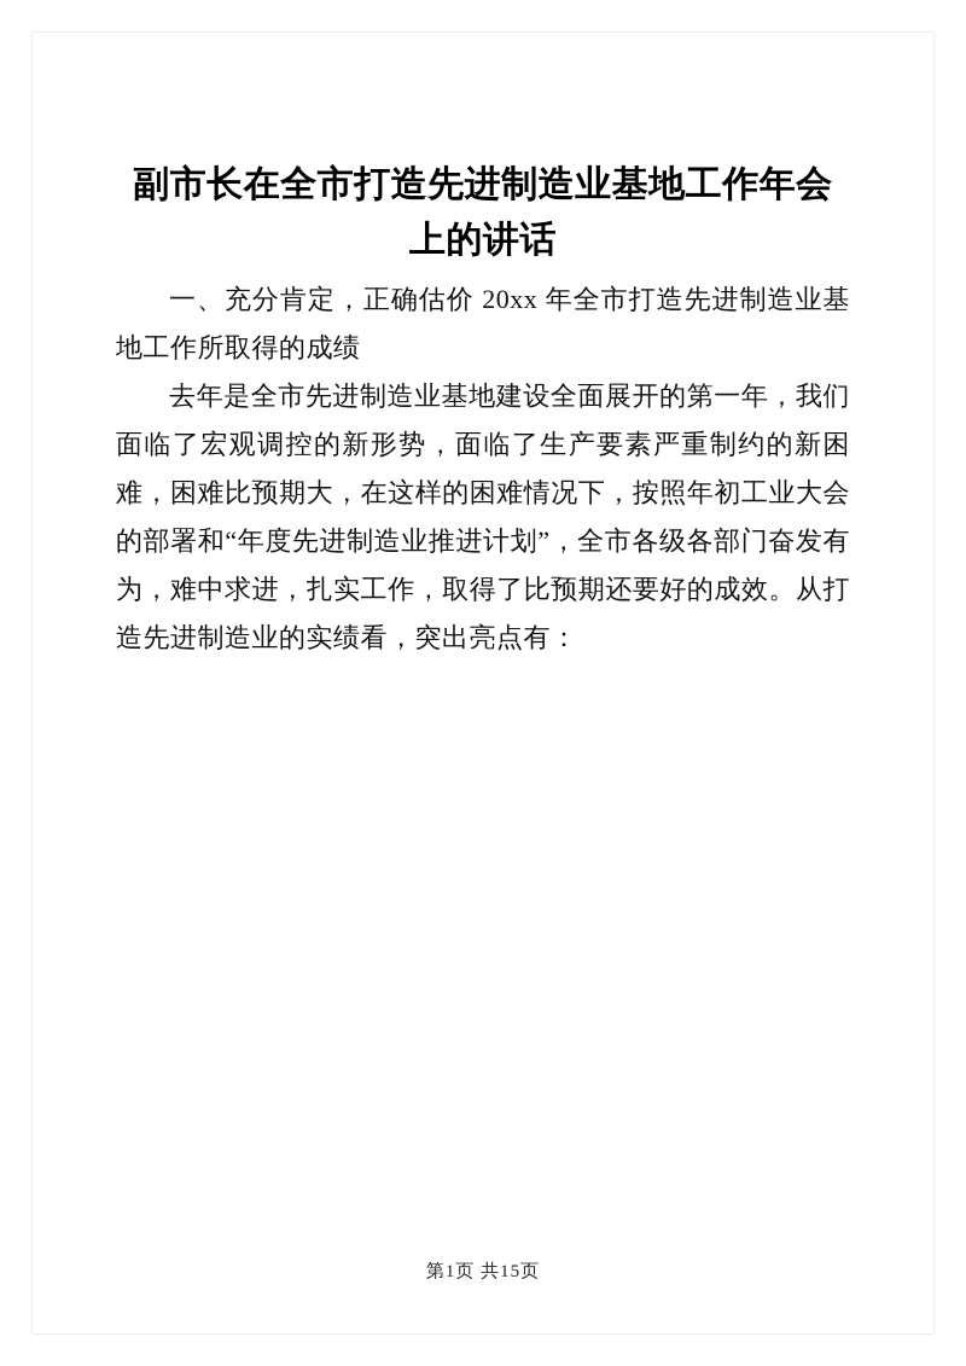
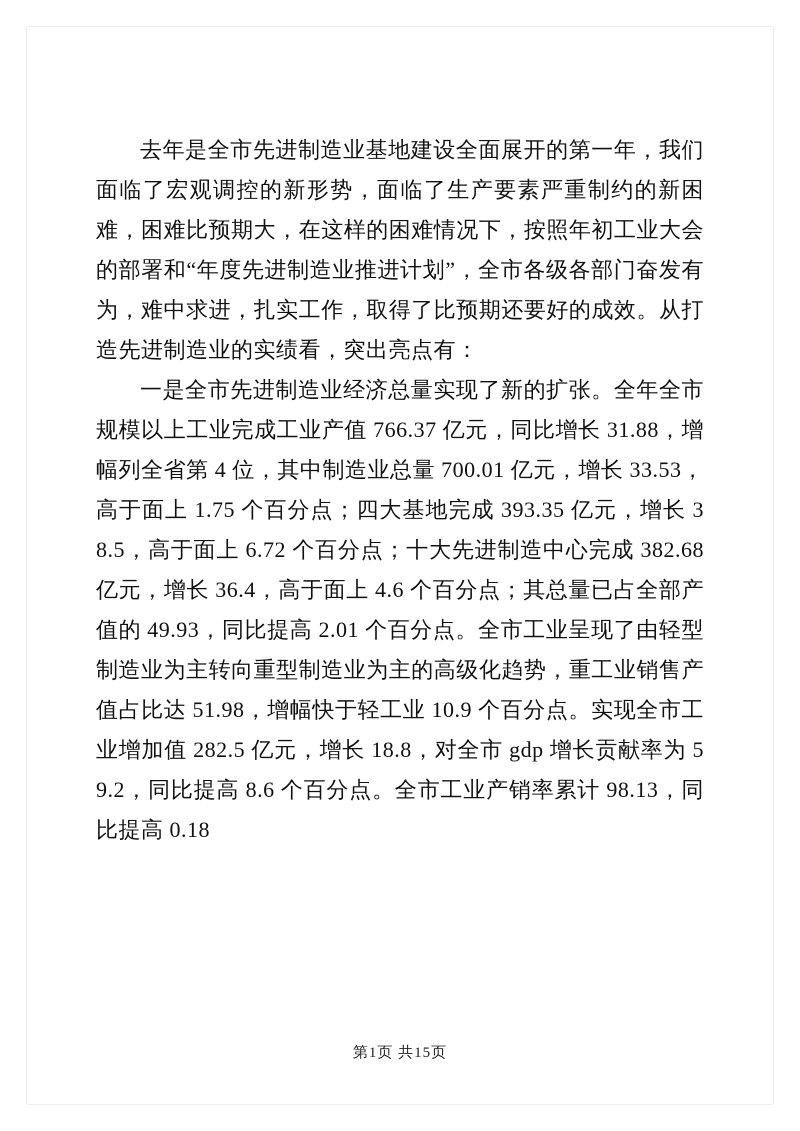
- 副市长在全市打造先进制造业基地工作年会上的讲话
- 一、充分肯定，正确估价 20xx 年全市打造先进制造业基地工作所取得的成绩
  去年是全市先进制造业基地建设全面展开的第一年，我们面临了宏观调控的新形势，面临了生产要素严重制约的新困难，困难比预期大，在这样的困难情况下，按照年初工业大会的部署和“年度先进制造业推进计划”，全市各级各部门奋发有为，难中求进，扎实工作，取得了比预期还要好的成效。从打造先进制造业的实绩看，突出亮点有：
+ 一是全市先进制造业经济总量实现了新的扩张。全年全市规模以上工业完成工业产值 766.37 亿元，同比增长 31.88，增幅列全省第 4 位，其中制造业总量 700.01 亿元，增长 33.53，高于面上 1.75 个百分点；四大基地完成 393.35 亿元，增长 38.5，高于面上 6.72 个百分点；十大先进制造中心完成 382.68 亿元，增长 36.4，高于面上 4.6 个百分点；其总量已占全部产值的 49.93，同比提高 2.01 个百分点。全市工业呈现了由轻型制造业为主转向重型制造业为主的高级化趋势，重工业销售产值占比达 51.98，增幅快于轻工业 10.9 个百分点。实现全市工业增加值 282.5 亿元，增长 18.8，对全市 gdp 增长贡献率为 59.2，同比提高 8.6 个百分点。全市工业产销率累计 98.13，同比提高 0.18
  第1页 共15页
